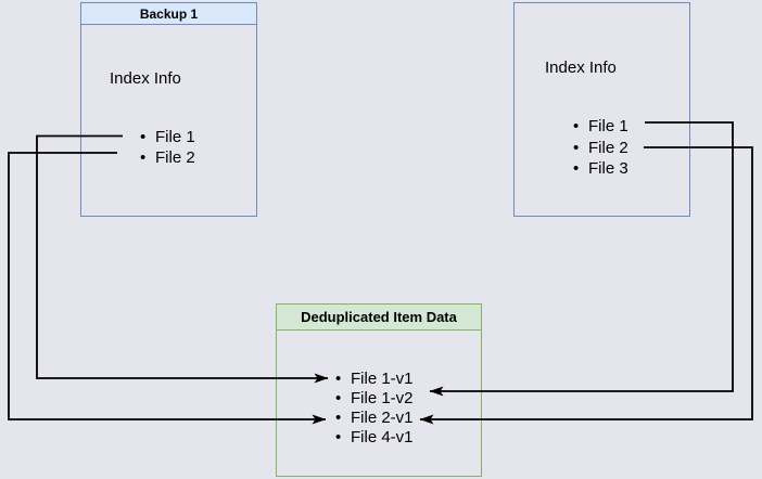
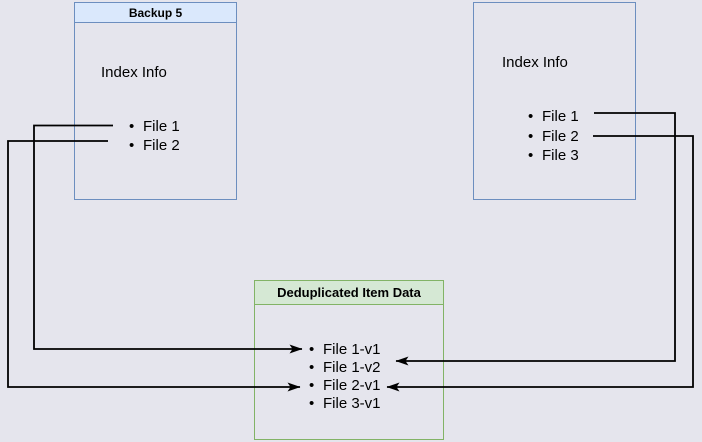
- Backup 1
+ Backup 5
  Index Info
  File 1
  File 2
  Index Info
  File 1
  File 2
  File 3
  Deduplicated Item Data
  File 1-v1
  File 1-v2
  File 2-v1
- File 4-v1
+ File 3-v1
